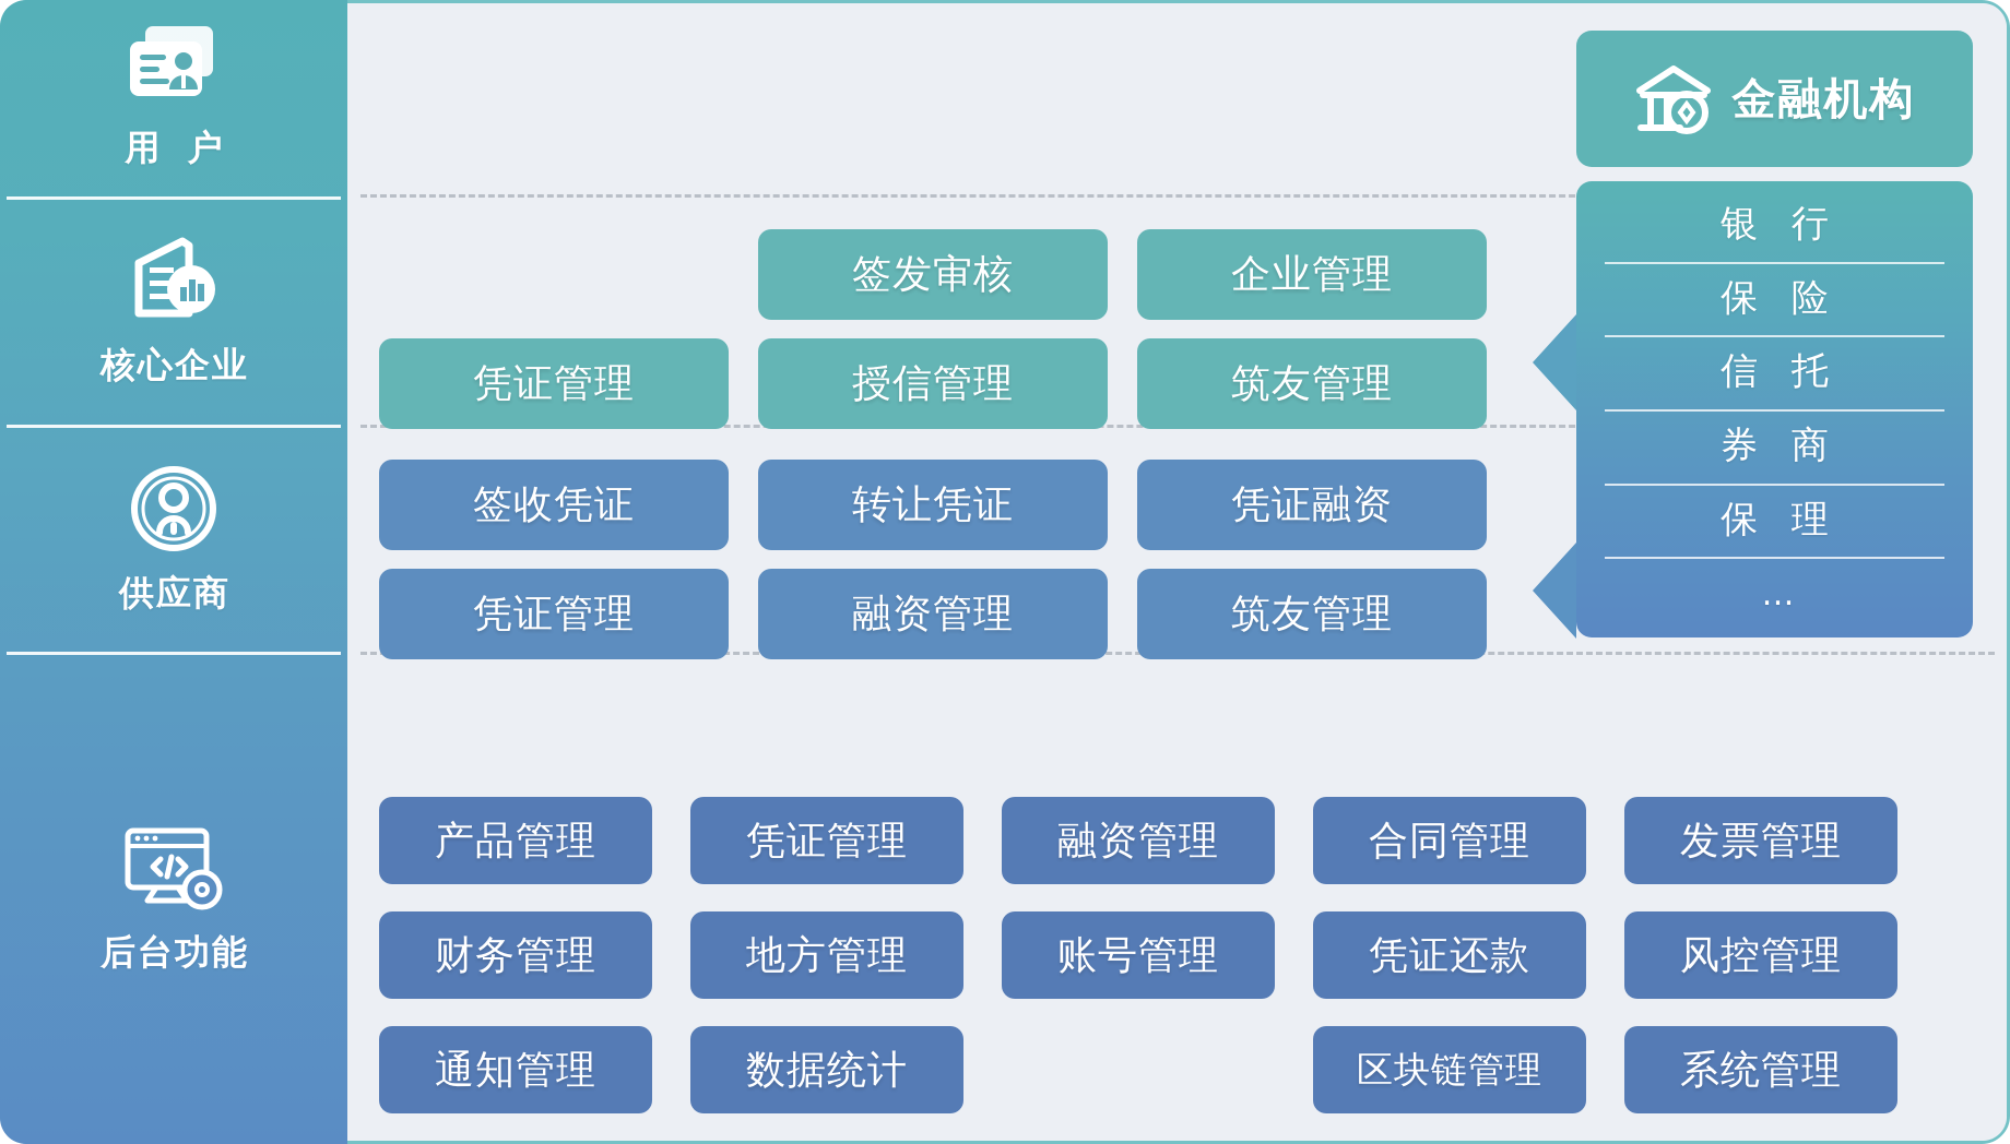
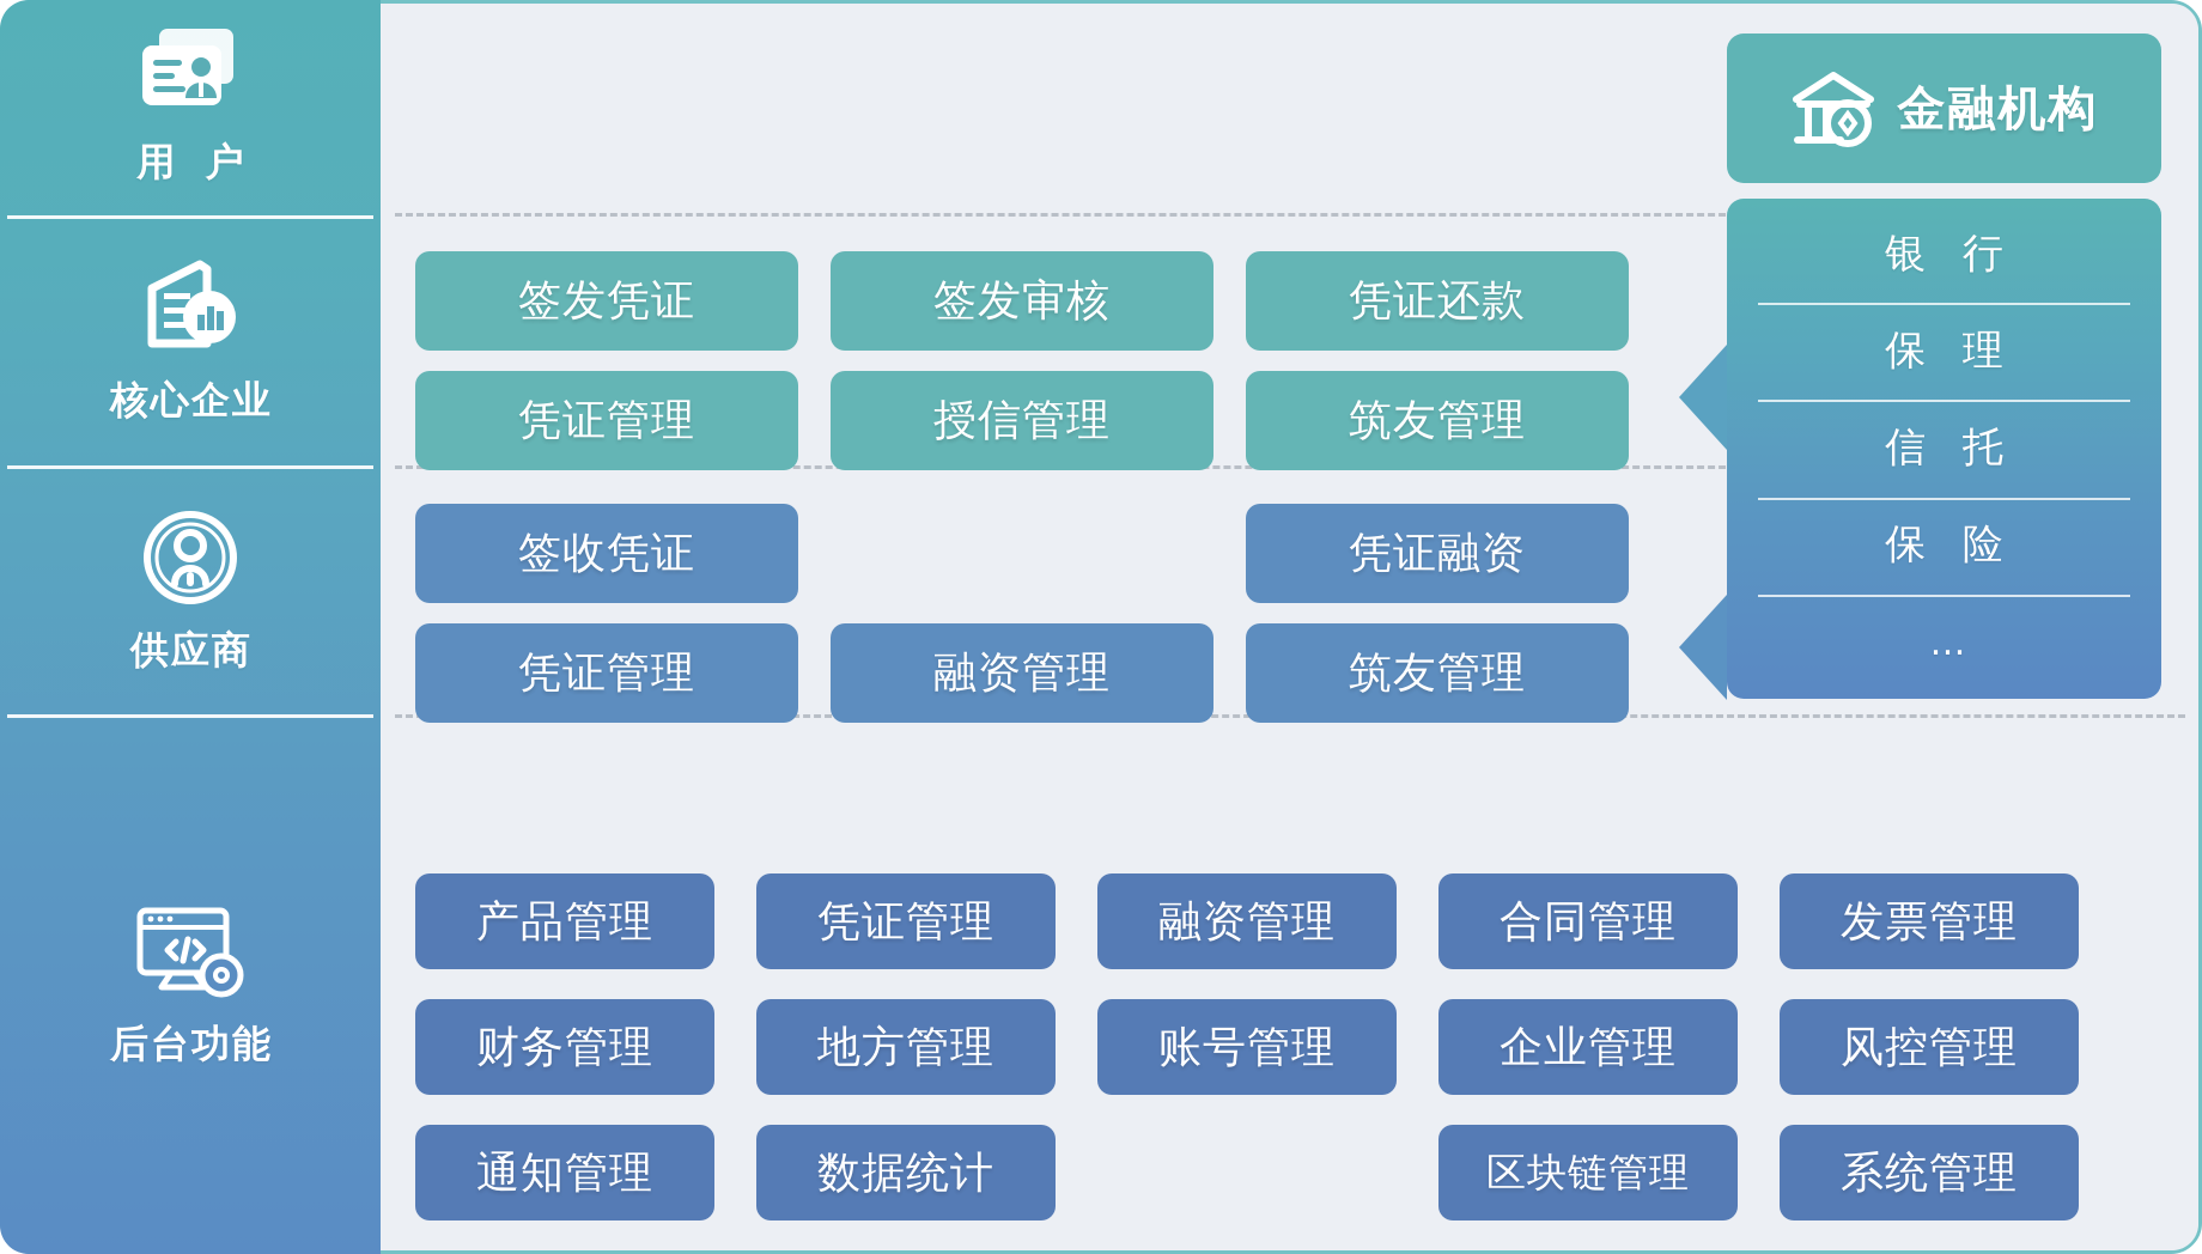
  用 户
  核心企业
  供应商
  后台功能
  金融机构
  银 行
- 保 险
+ 保 理
  信 托
- 券 商
- 保 理
+ 保 险
  …
+ 签发凭证
  签发审核
- 企业管理
+ 凭证还款
  凭证管理
  授信管理
  筑友管理
  签收凭证
- 转让凭证
  凭证融资
  凭证管理
  融资管理
  筑友管理
  产品管理
  凭证管理
  融资管理
  合同管理
  发票管理
  财务管理
  地方管理
  账号管理
- 凭证还款
+ 企业管理
  风控管理
  通知管理
  数据统计
  区块链管理
  系统管理
